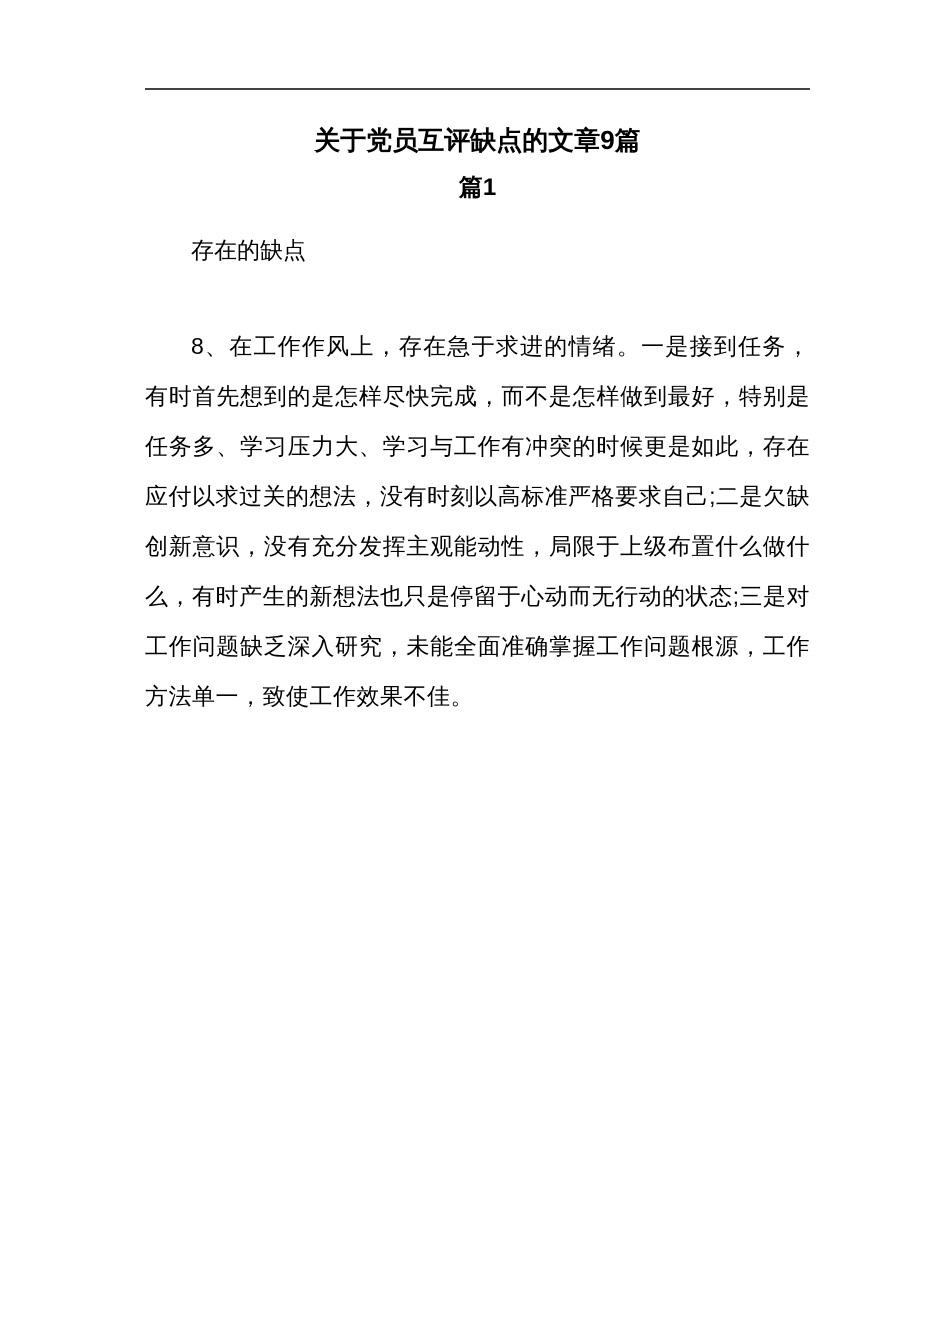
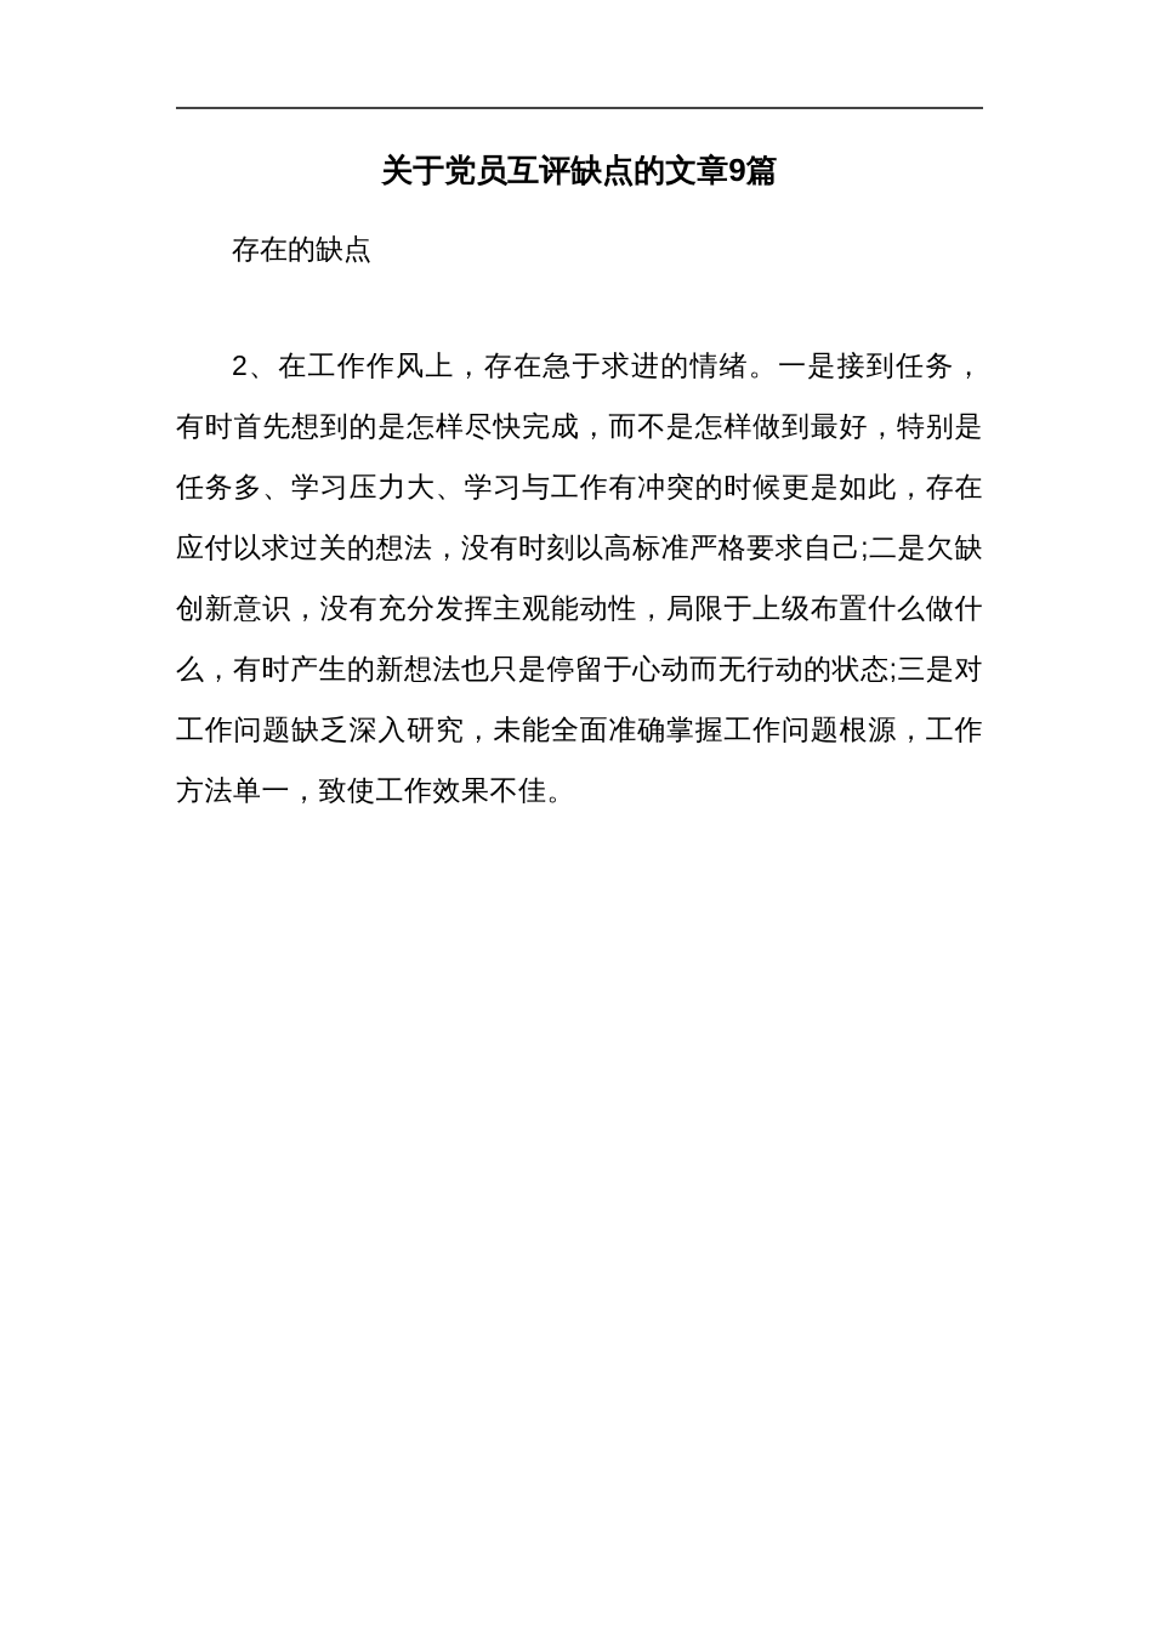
  关于党员互评缺点的文章9篇
- 篇1
  存在的缺点
- 8、在工作作风上，存在急于求进的情绪。一是接到任务，有时首先想到的是怎样尽快完成，而不是怎样做到最好，特别是任务多、学习压力大、学习与工作有冲突的时候更是如此，存在应付以求过关的想法，没有时刻以高标准严格要求自己;二是欠缺创新意识，没有充分发挥主观能动性，局限于上级布置什么做什么，有时产生的新想法也只是停留于心动而无行动的状态;三是对工作问题缺乏深入研究，未能全面准确掌握工作问题根源，工作方法单一，致使工作效果不佳。
+ 2、在工作作风上，存在急于求进的情绪。一是接到任务，有时首先想到的是怎样尽快完成，而不是怎样做到最好，特别是任务多、学习压力大、学习与工作有冲突的时候更是如此，存在应付以求过关的想法，没有时刻以高标准严格要求自己;二是欠缺创新意识，没有充分发挥主观能动性，局限于上级布置什么做什么，有时产生的新想法也只是停留于心动而无行动的状态;三是对工作问题缺乏深入研究，未能全面准确掌握工作问题根源，工作方法单一，致使工作效果不佳。
